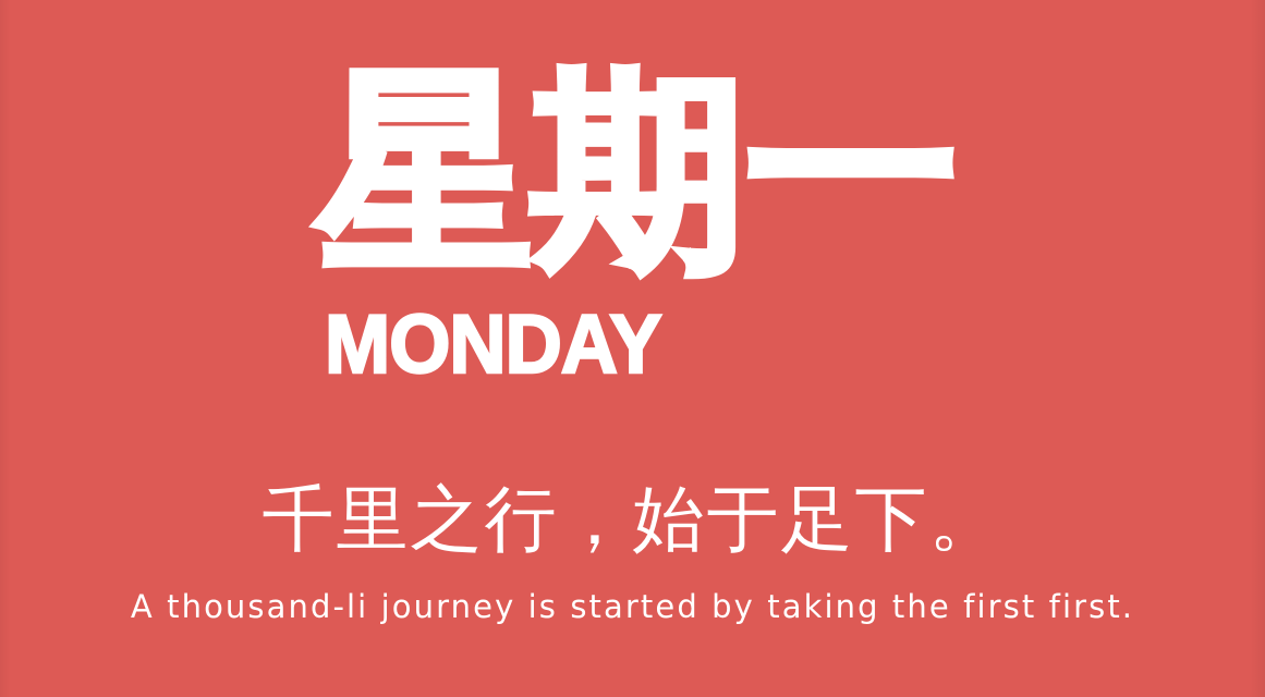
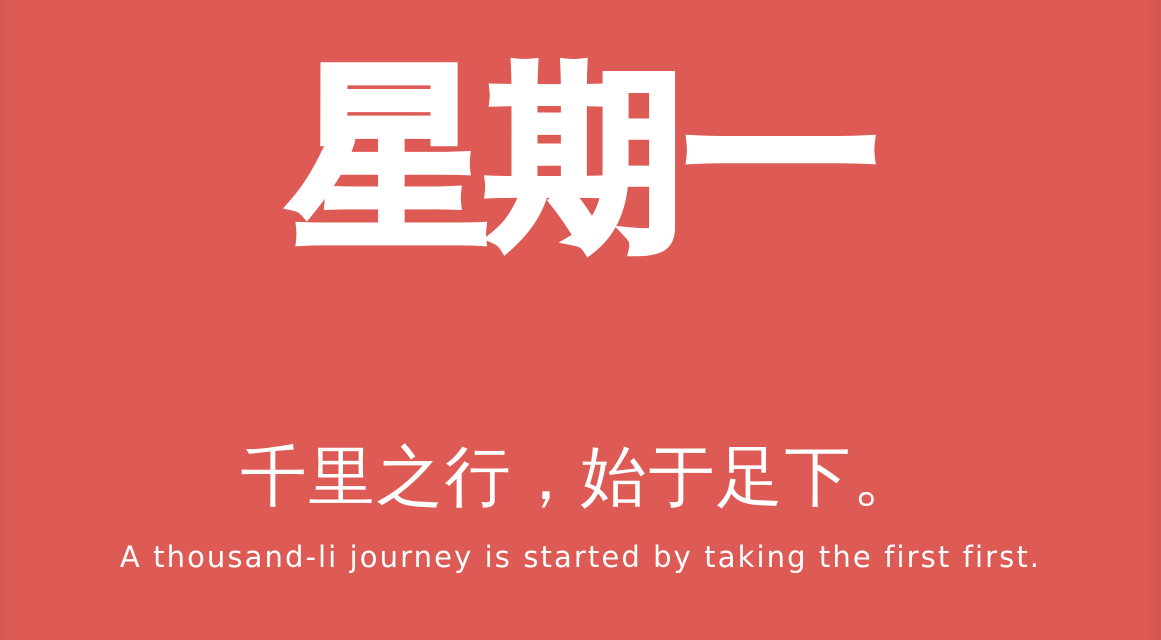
  星期一
- MONDAY
  千里之行，始于足下。
  A thousand-li journey is started by taking the first first.
